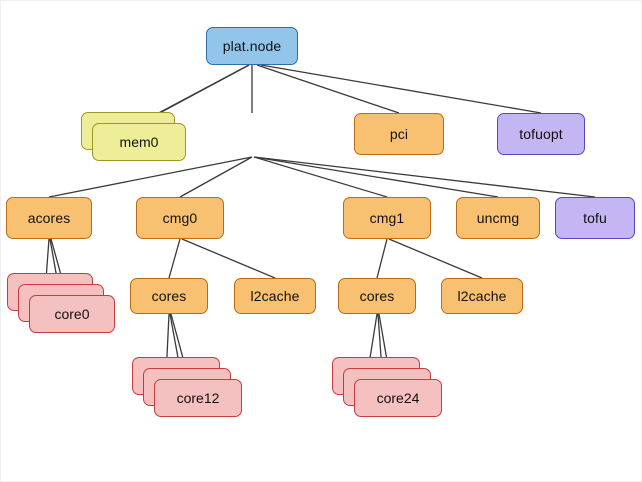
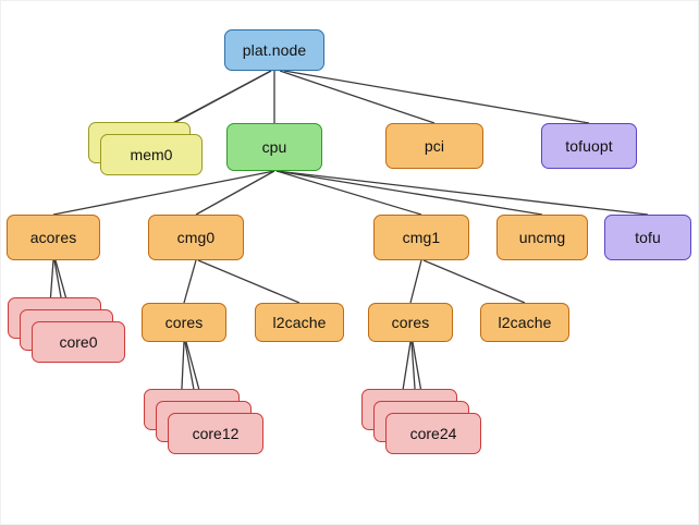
  plat.node
  mem0
+ cpu
  pci
  tofuopt
  acores
  cmg0
  cmg1
  uncmg
  tofu
  cores
  l2cache
  cores
  l2cache
  core0
  core12
  core24
